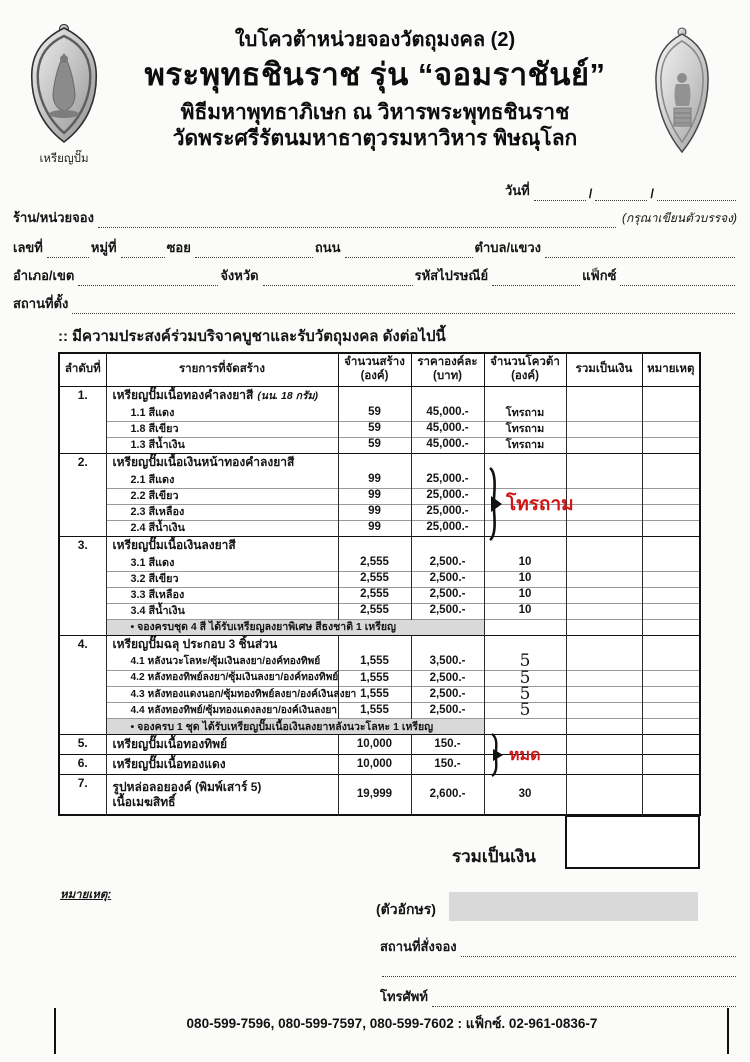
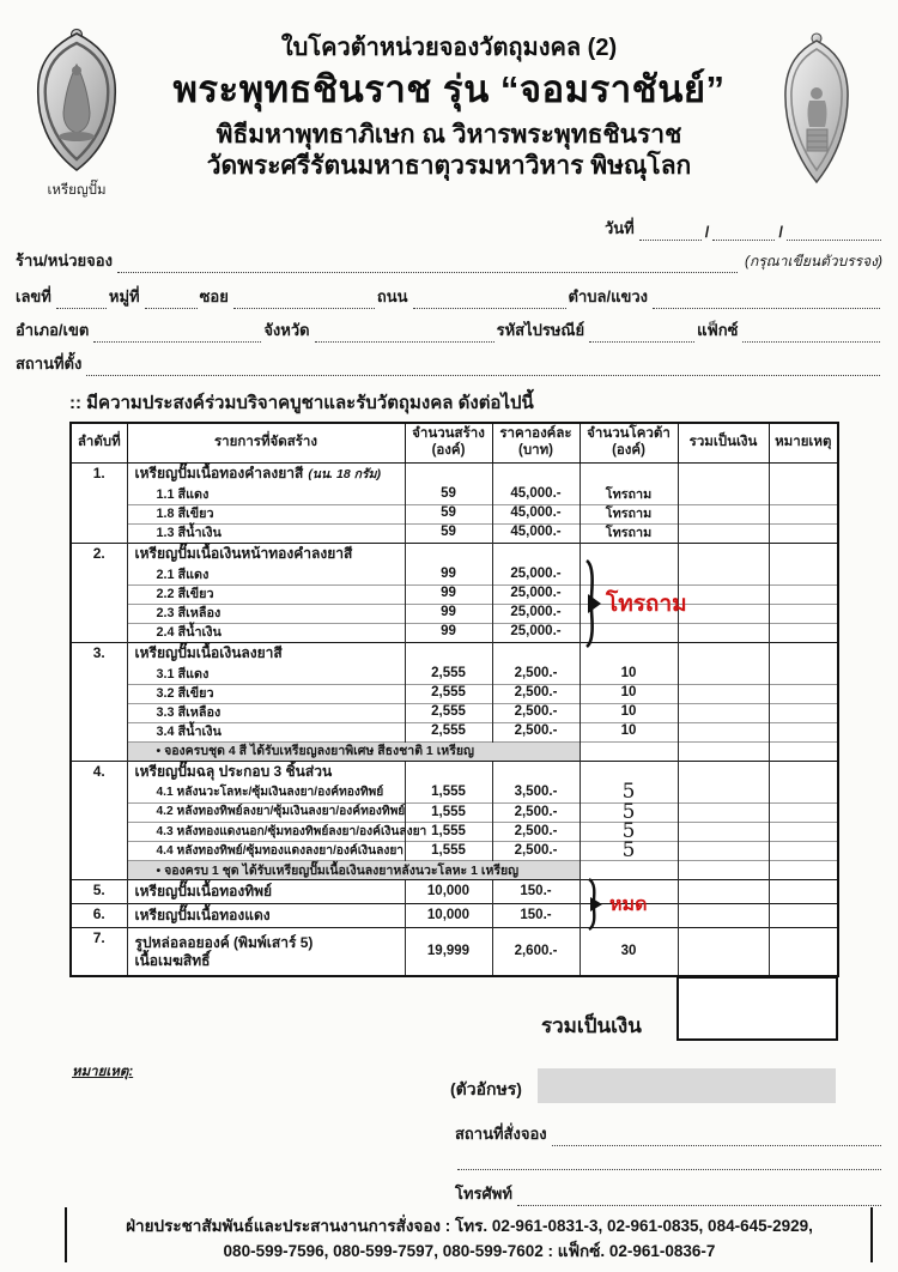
  เหรียญปั๊ม
  ใบโควต้าหน่วยจองวัตถุมงคล (2)
  พระพุทธชินราช รุ่น “จอมราชันย์”
  พิธีมหาพุทธาภิเษก ณ วิหารพระพุทธชินราช
  วัดพระศรีรัตนมหาธาตุวรมหาวิหาร พิษณุโลก
  วันที่
  /
  /
  ร้าน/หน่วยจอง
  (กรุณาเขียนตัวบรรจง)
  เลขที่
  หมู่ที่
  ซอย
  ถนน
  ตำบล/แขวง
  อำเภอ/เขต
  จังหวัด
  รหัสไปรษณีย์
  แฟ็กซ์
  สถานที่ตั้ง
  :: มีความประสงค์ร่วมบริจาคบูชาและรับวัตถุมงคล ดังต่อไปนี้
  ลำดับที่	รายการที่จัดสร้าง	จำนวนสร้าง(องค์)	ราคาองค์ละ(บาท)	จำนวนโควต้า(องค์)	รวมเป็นเงิน	หมายเหตุ
  1.	เหรียญปั๊มเนื้อทองคำลงยาสี (นน. 18 กรัม)
  1.1 สีแดง	59	45,000.-	โทรถาม
  1.8 สีเขียว	59	45,000.-	โทรถาม
  1.3 สีน้ำเงิน	59	45,000.-	โทรถาม
  2.	เหรียญปั๊มเนื้อเงินหน้าทองคำลงยาสี
  2.1 สีแดง	99	25,000.-
  2.2 สีเขียว	99	25,000.-
  2.3 สีเหลือง	99	25,000.-
  2.4 สีน้ำเงิน	99	25,000.-
  3.	เหรียญปั๊มเนื้อเงินลงยาสี
  3.1 สีแดง	2,555	2,500.-	10
  3.2 สีเขียว	2,555	2,500.-	10
  3.3 สีเหลือง	2,555	2,500.-	10
  3.4 สีน้ำเงิน	2,555	2,500.-	10
  • จองครบชุด 4 สี ได้รับเหรียญลงยาพิเศษ สีธงชาติ 1 เหรียญ
  4.	เหรียญปั๊มฉลุ ประกอบ 3 ชิ้นส่วน
  4.1 หลังนวะโลหะ/ซุ้มเงินลงยา/องค์ทองทิพย์	1,555	3,500.-	5
  4.2 หลังทองทิพย์ลงยา/ซุ้มเงินลงยา/องค์ทองทิพย์	1,555	2,500.-	5
  4.3 หลังทองแดงนอก/ซุ้มทองทิพย์ลงยา/องค์เงินลงยา	1,555	2,500.-	5
  4.4 หลังทองทิพย์/ซุ้มทองแดงลงยา/องค์เงินลงยา	1,555	2,500.-	5
  • จองครบ 1 ชุด ได้รับเหรียญปั๊มเนื้อเงินลงยาหลังนวะโลหะ 1 เหรียญ
  5.	เหรียญปั๊มเนื้อทองทิพย์	10,000	150.-
  6.	เหรียญปั๊มเนื้อทองแดง	10,000	150.-
  7.	รูปหล่อลอยองค์ (พิมพ์เสาร์ 5)เนื้อเมฆสิทธิ์	19,999	2,600.-	30
  โทรถาม
  หมด
  รวมเป็นเงิน
  (ตัวอักษร)
  หมายเหตุ:
  สถานที่สั่งจอง
  โทรศัพท์
+ ฝ่ายประชาสัมพันธ์และประสานงานการสั่งจอง : โทร. 02-961-0831-3, 02-961-0835, 084-645-2929,
  080-599-7596, 080-599-7597, 080-599-7602 : แฟ็กซ์. 02-961-0836-7
